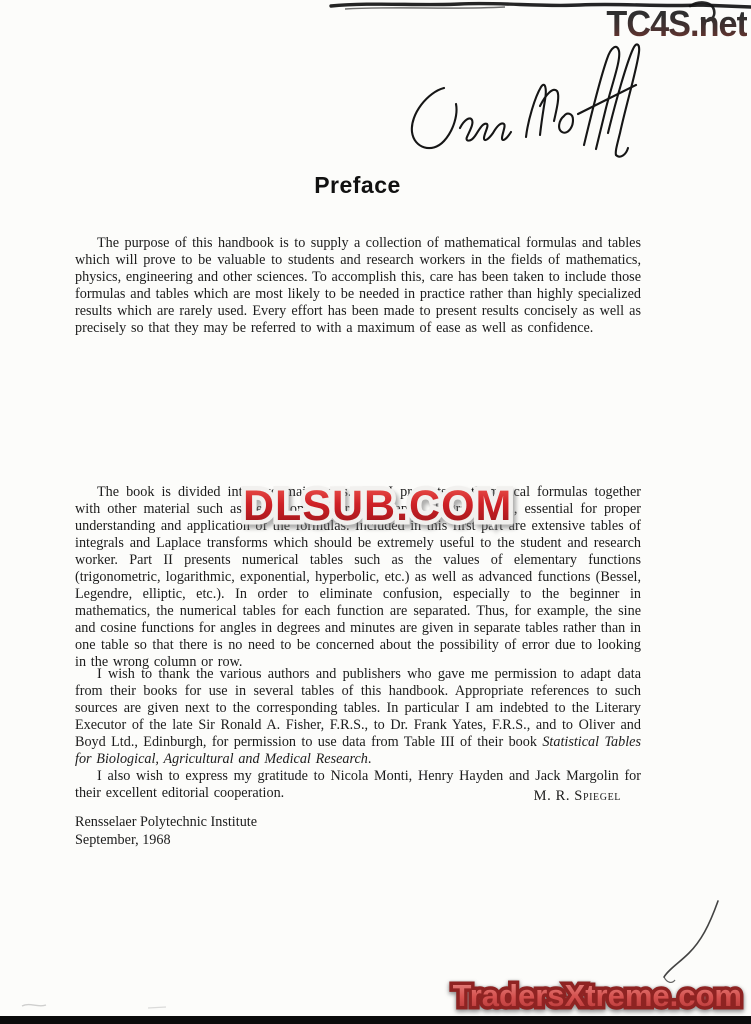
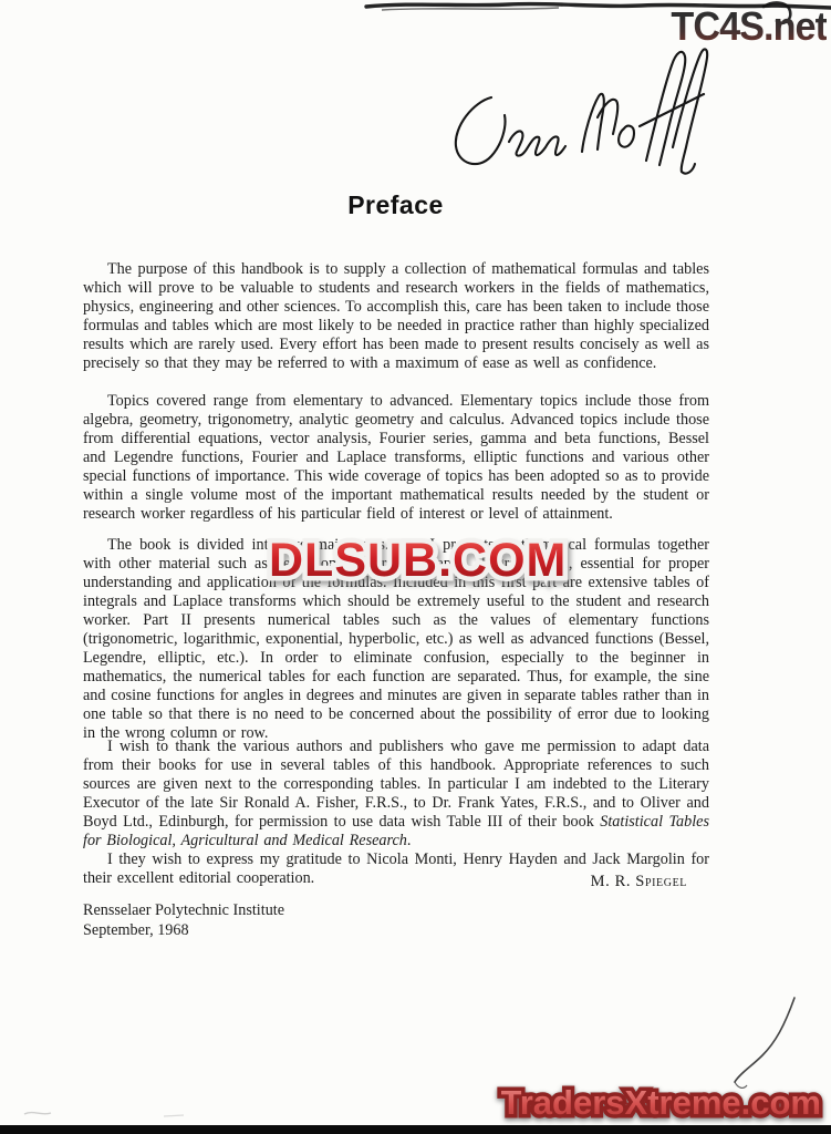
  TC4S.net
  Preface
  The purpose of this handbook is to supply a collection of mathematical formulas and tables which will prove to be valuable to students and research workers in the fields of mathematics, physics, engineering and other sciences. To accomplish this, care has been taken to include those formulas and tables which are most likely to be needed in practice rather than highly specialized results which are rarely used. Every effort has been made to present results concisely as well as precisely so that they may be referred to with a maximum of ease as well as confidence.
+ Topics covered range from elementary to advanced. Elementary topics include those from algebra, geometry, trigonometry, analytic geometry and calculus. Advanced topics include those from differential equations, vector analysis, Fourier series, gamma and beta functions, Bessel and Legendre functions, Fourier and Laplace transforms, elliptic functions and various other special functions of importance. This wide coverage of topics has been adopted so as to provide within a single volume most of the important mathematical results needed by the student or research worker regardless of his particular field of interest or level of attainment.
  The book is divided intcal formulas together with other material such as., essential for proper understanding and applicatiore extensive tables of integrals and Laplace transforms which should be extremely useful to the student and research worker. Part II presents numerical tables such as the values of elementary functions (trigonometric, logarithmic, exponential, hyperbolic, etc.) as well as advanced functions (Bessel, Legendre, elliptic, etc.). In order to eliminate confusion, especially to the beginner in mathematics, the numerical tables for each function are separated. Thus, for example, the sine and cosine functions for angles in degrees and minutes are given in separate tables rather than in one table so that there is no need to be concerned about the possibility of error due to looking in the wrong column or row.
- I wish to thank the various authors and publishers who gave me permission to adapt data from their books for use in several tables of this handbook. Appropriate references to such sources are given next to the corresponding tables. In particular I am indebted to the Literary Executor of the late Sir Ronald A. Fisher, F.R.S., to Dr. Frank Yates, F.R.S., and to Oliver and Boyd Ltd., Edinburgh, for permission to use data from Table III of their book Statistical Tables for Biological, Agricultural and Medical Research.
+ I wish to thank the various authors and publishers who gave me permission to adapt data from their books for use in several tables of this handbook. Appropriate references to such sources are given next to the corresponding tables. In particular I am indebted to the Literary Executor of the late Sir Ronald A. Fisher, F.R.S., to Dr. Frank Yates, F.R.S., and to Oliver and Boyd Ltd., Edinburgh, for permission to use data wish Table III of their book Statistical Tables for Biological, Agricultural and Medical Research.
- I also wish to express my gratitude to Nicola Monti, Henry Hayden and Jack Margolin for their excellent editorial cooperation.
+ I they wish to express my gratitude to Nicola Monti, Henry Hayden and Jack Margolin for their excellent editorial cooperation.
  M. R. Spiegel
  Rensselaer Polytechnic Institute
  September, 1968
  DLSUB.COM
  TradersXtreme.com
